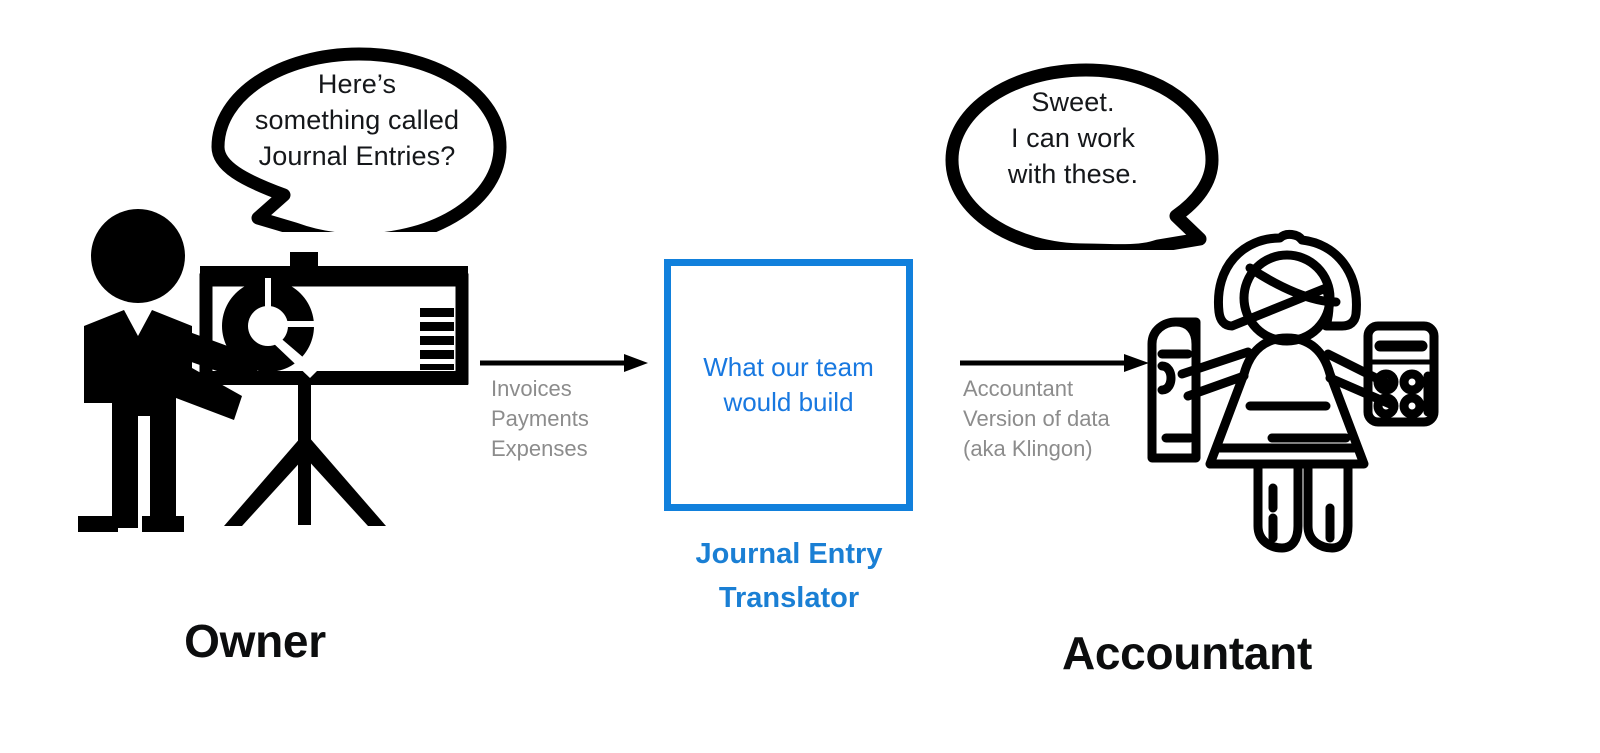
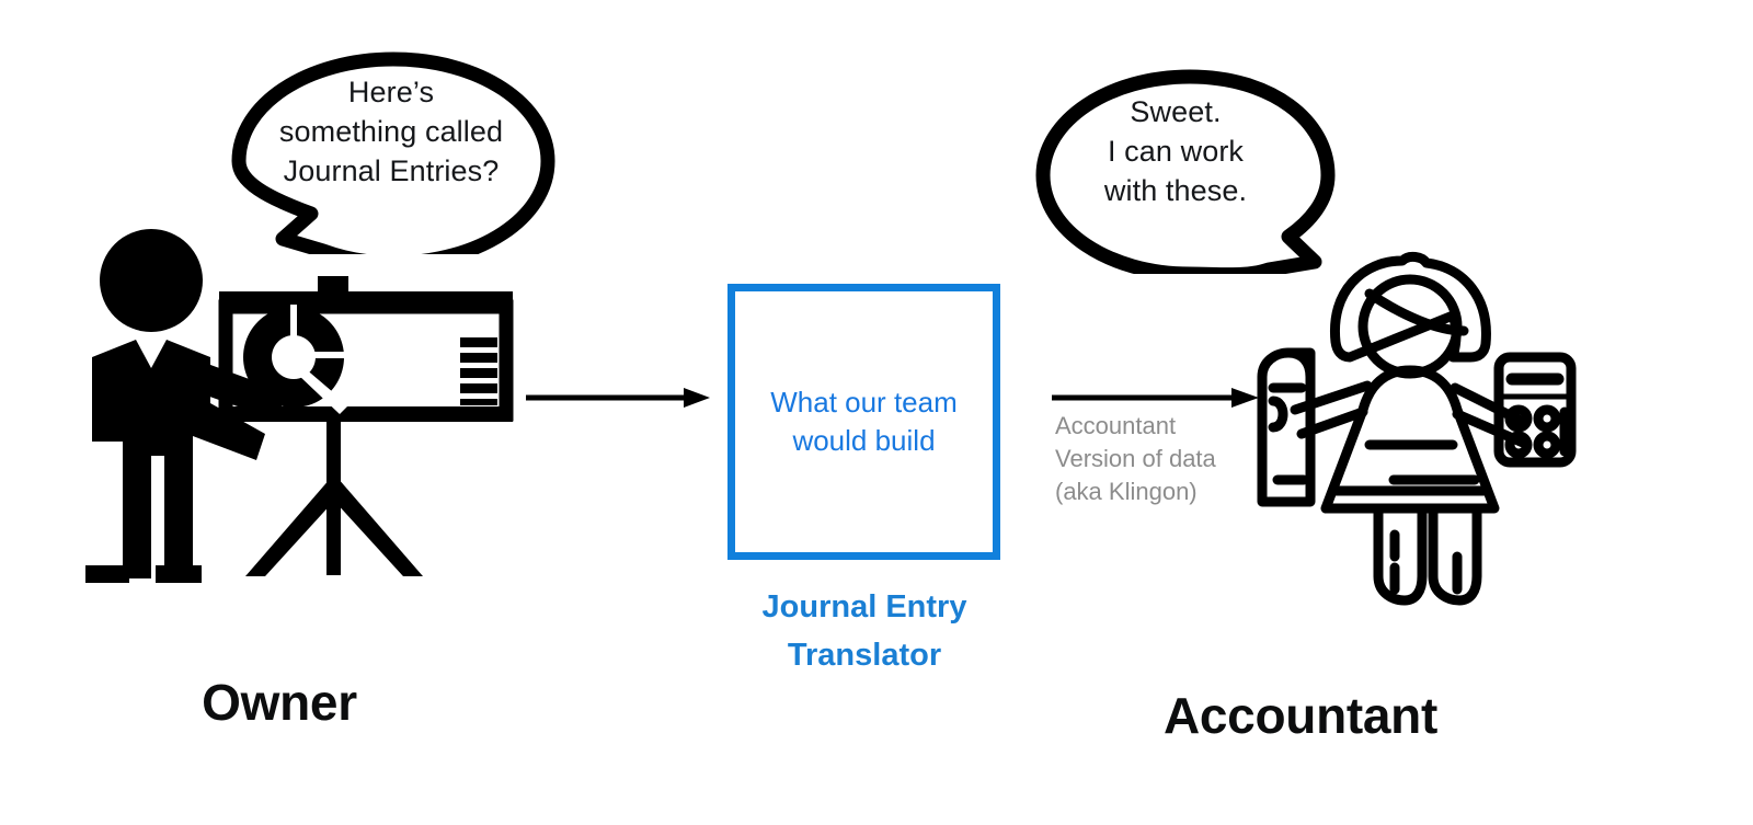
  Here’s
  something called
  Journal Entries?
  Sweet.
  I can work
  with these.
  Owner
- Invoices
- Payments
- Expenses
  What our team
  would build
  Journal Entry
  Translator
  Accountant
  Version of data
  (aka Klingon)
  Accountant
